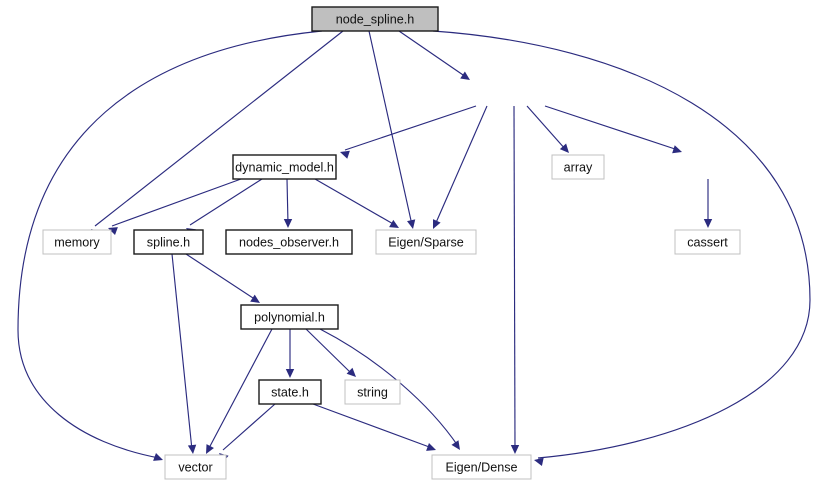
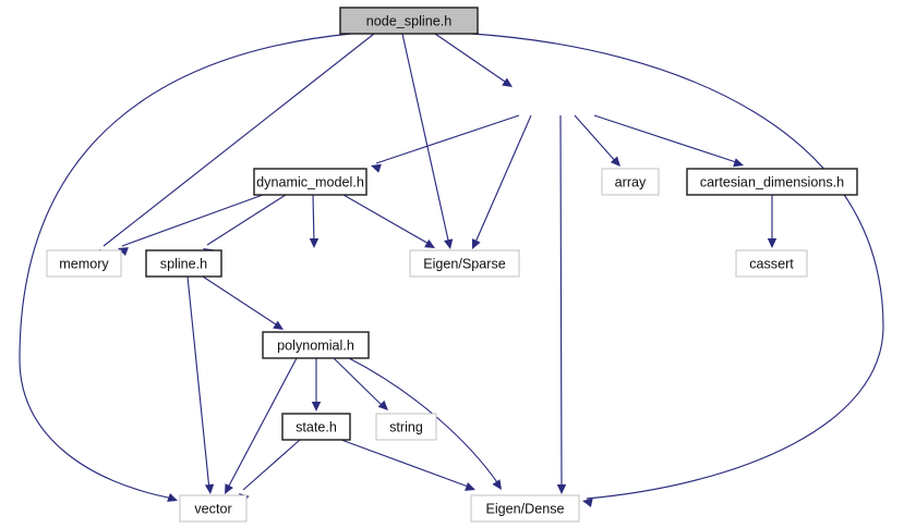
  node_spline.h
  dynamic_model.h
  array
+ cartesian_dimensions.h
  memory
  spline.h
- nodes_observer.h
  Eigen/Sparse
  cassert
  polynomial.h
  state.h
  string
  vector
  Eigen/Dense
